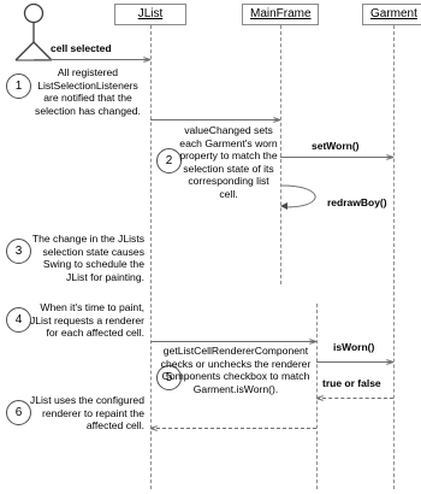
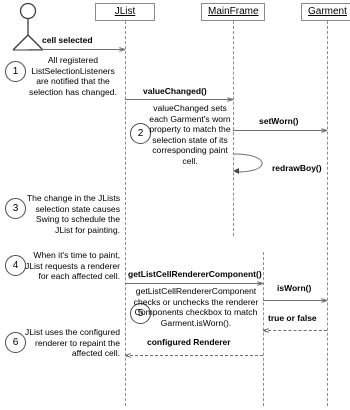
  JList
  MainFrame
  Garment
  cell selected
  1
  All registered ListSelectionListeners are notified that the selection has changed.
+ valueChanged()
  2
- valueChanged sets each Garment's worn property to match the selection state of its corresponding list cell.
+ valueChanged sets each Garment's worn property to match the selection state of its corresponding paint cell.
  setWorn()
  redrawBoy()
  3
  The change in the JLists selection state causes Swing to schedule the JList for painting.
  4
  When it's time to paint, JList requests a renderer for each affected cell.
+ getListCellRendererComponent()
  5
  getListCellRendererComponent checks or unchecks the renderer Components checkbox to match Garment.isWorn().
  isWorn()
  true or false
  6
  JList uses the configured renderer to repaint the affected cell.
+ configured Renderer
